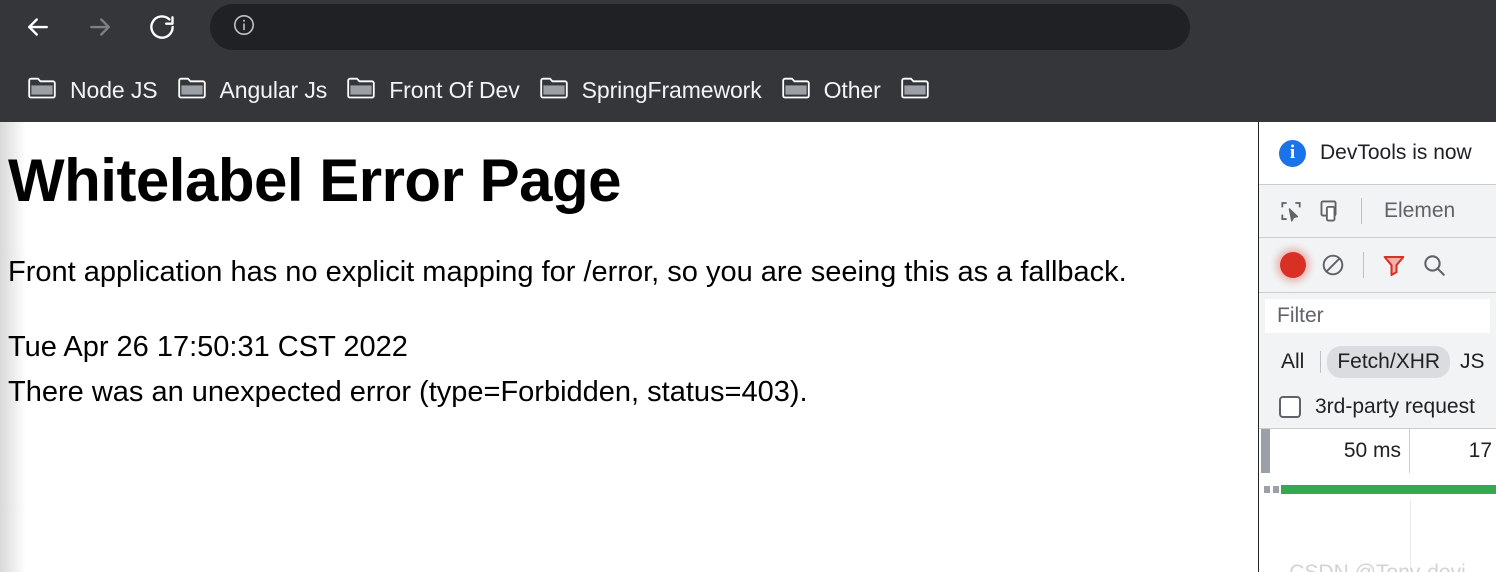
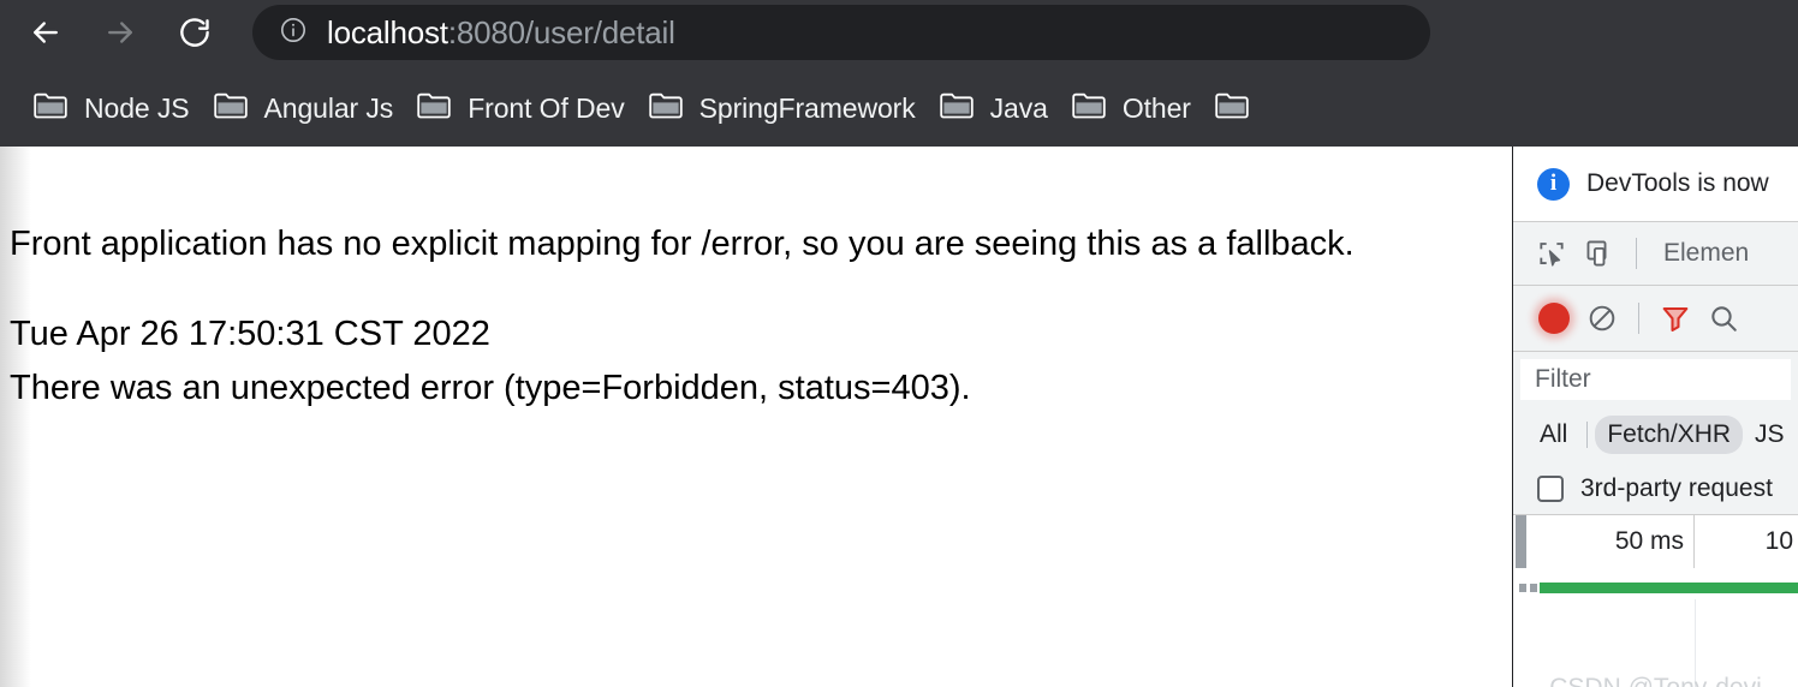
+ localhost:8080/user/detail
  Node JS
  Angular Js
  Front Of Dev
  SpringFramework
+ Java
  Other
- Whitelabel Error Page
  Front application has no explicit mapping for /error, so you are seeing this as a fallback.
  Tue Apr 26 17:50:31 CST 2022
  There was an unexpected error (type=Forbidden, status=403).
  i
  DevTools is now
  Elemen
  Filter
  All
  Fetch/XHR
  JS
  3rd-party request
  50 ms
- 17
+ 10
